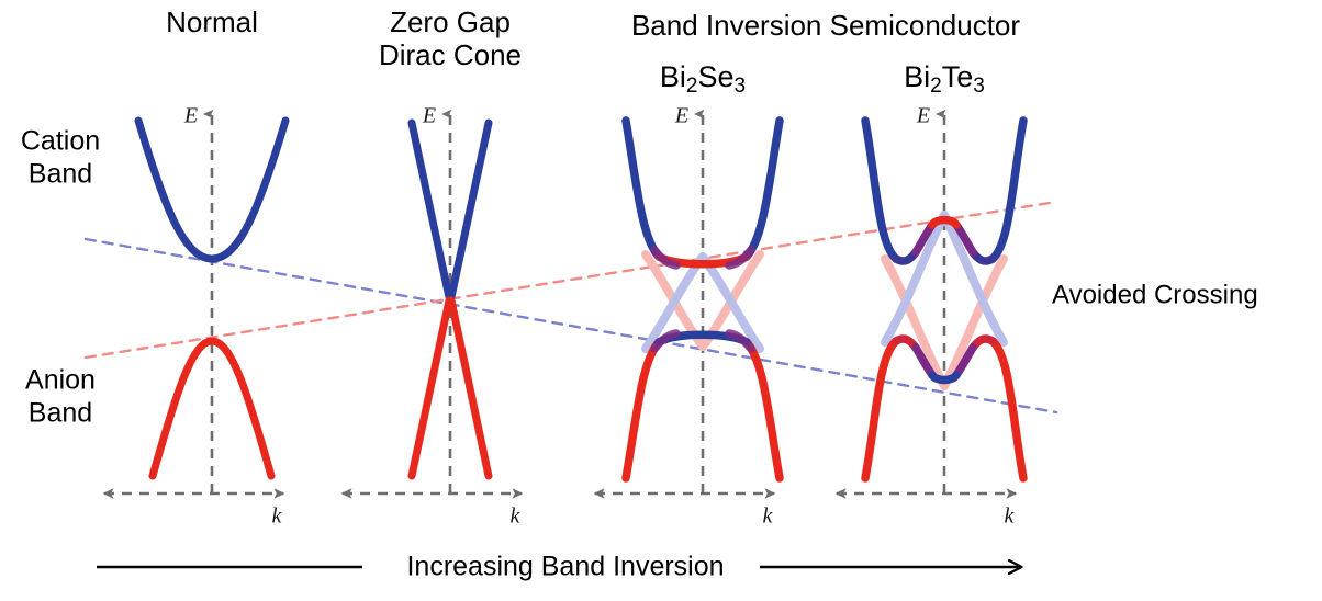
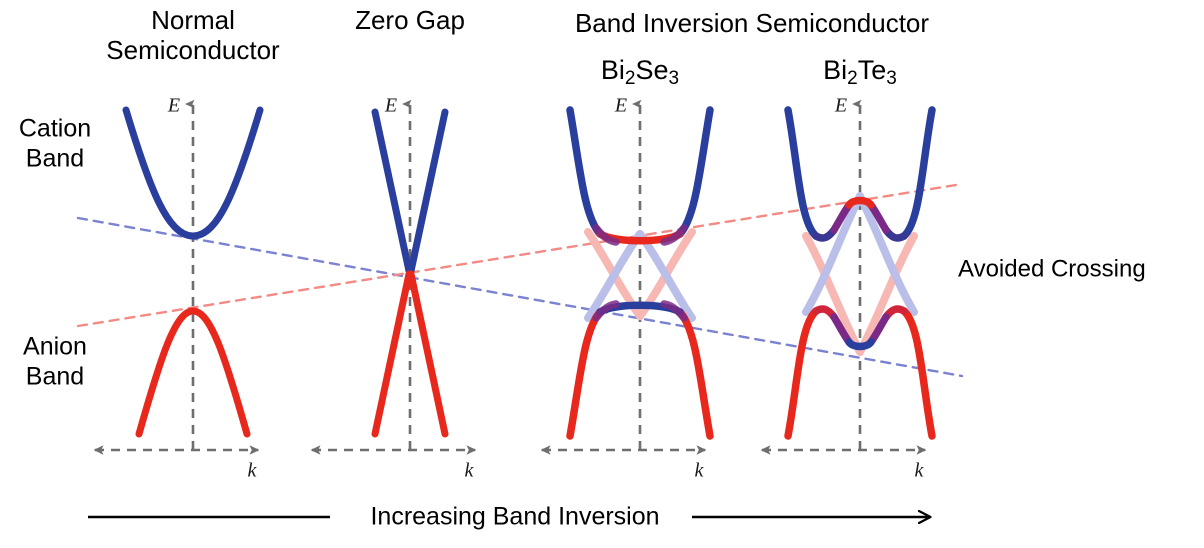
  E
  k
  E
  k
  E
  k
  E
  k
  Normal
+ Semiconductor
  Zero Gap
- Dirac Cone
  Band Inversion Semiconductor
  Bi2Se3
  Bi2Te3
  Cation
  Band
  Anion
  Band
  Avoided Crossing
  Increasing Band Inversion
